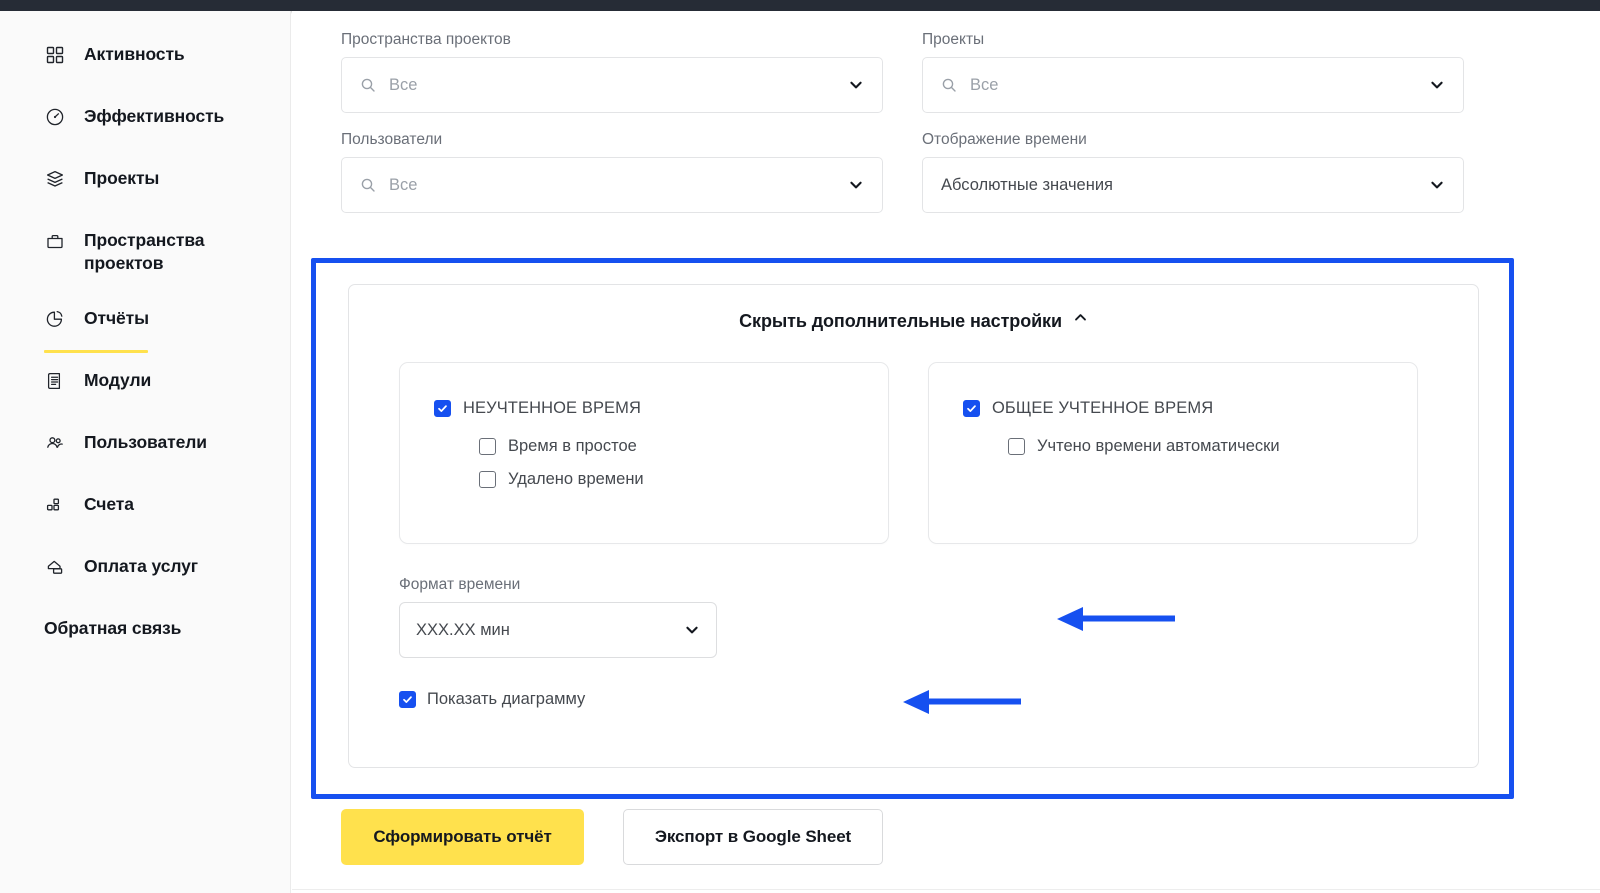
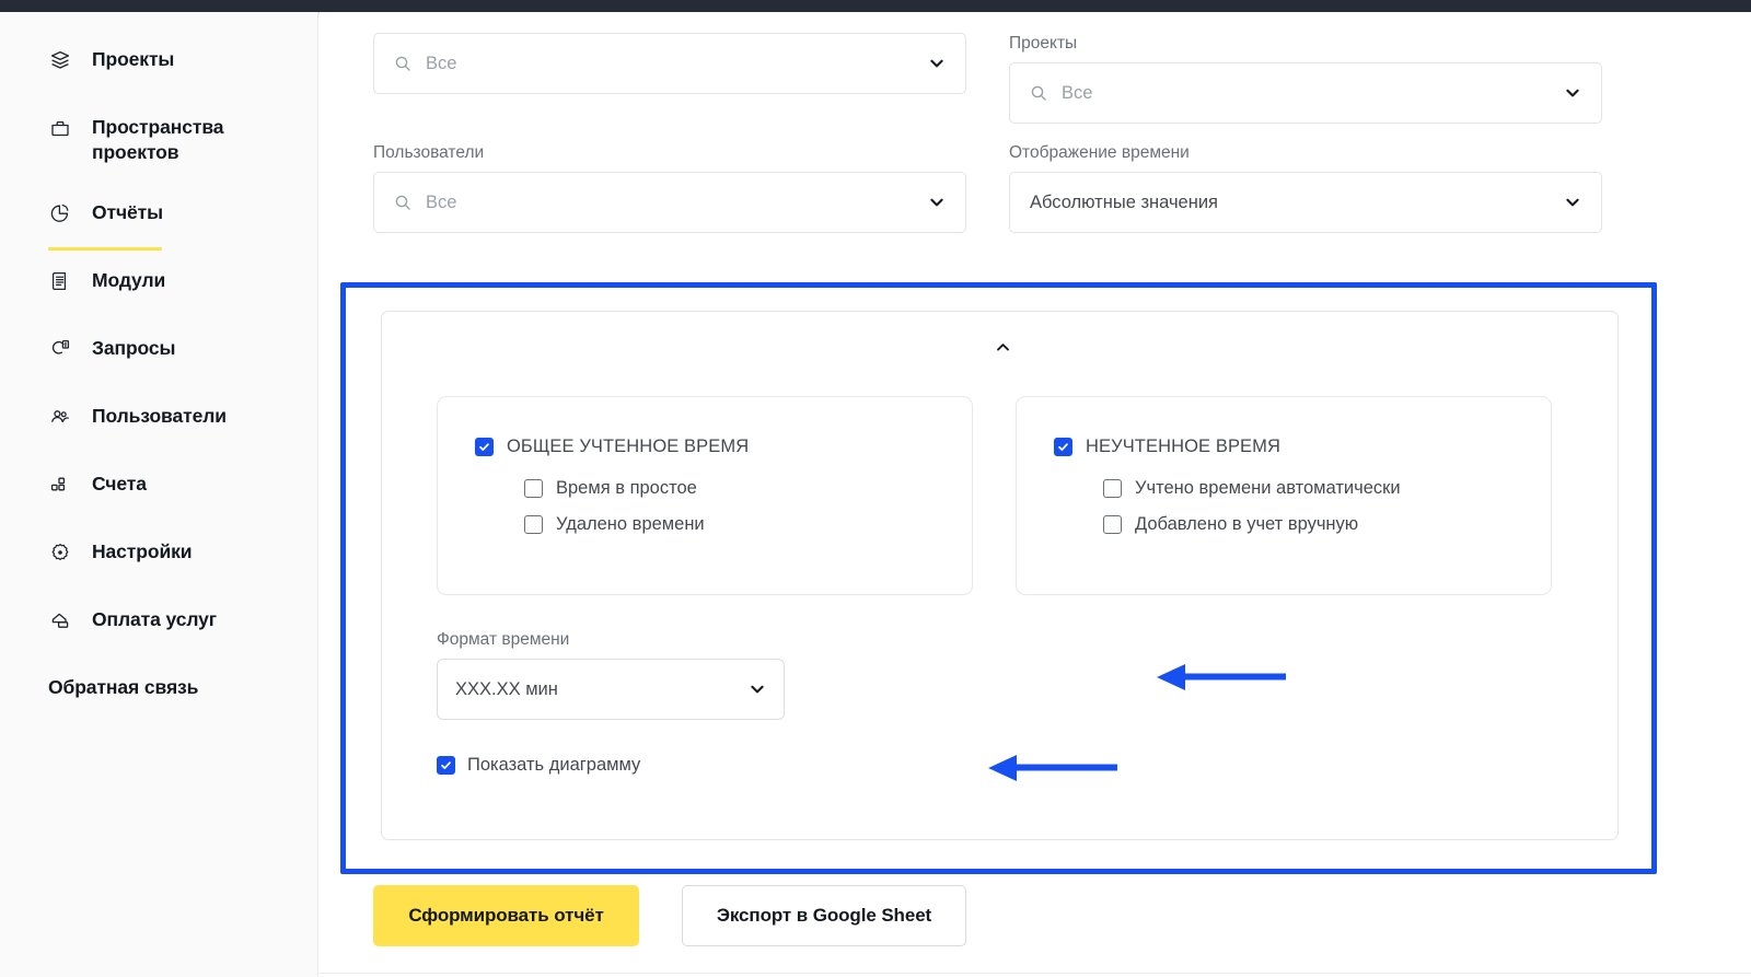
- Активность
- Эффективность
  Проекты
  Пространства
  проектов
  Отчёты
  Модули
+ Запросы
  Пользователи
  Счета
+ Настройки
  Оплата услуг
  Обратная связь
- Пространства проектов
  Все
  Проекты
  Все
  Пользователи
  Все
  Отображение времени
  Абсолютные значения
- Скрыть дополнительные настройки
- НЕУЧТЕННОЕ ВРЕМЯ
+ ОБЩЕЕ УЧТЕННОЕ ВРЕМЯ
  Время в простое
  Удалено времени
- ОБЩЕЕ УЧТЕННОЕ ВРЕМЯ
+ НЕУЧТЕННОЕ ВРЕМЯ
  Учтено времени автоматически
+ Добавлено в учет вручную
  Формат времени
  XXX.XX мин
  Показать диаграмму
  Сформировать отчёт
  Экспорт в Google Sheet
